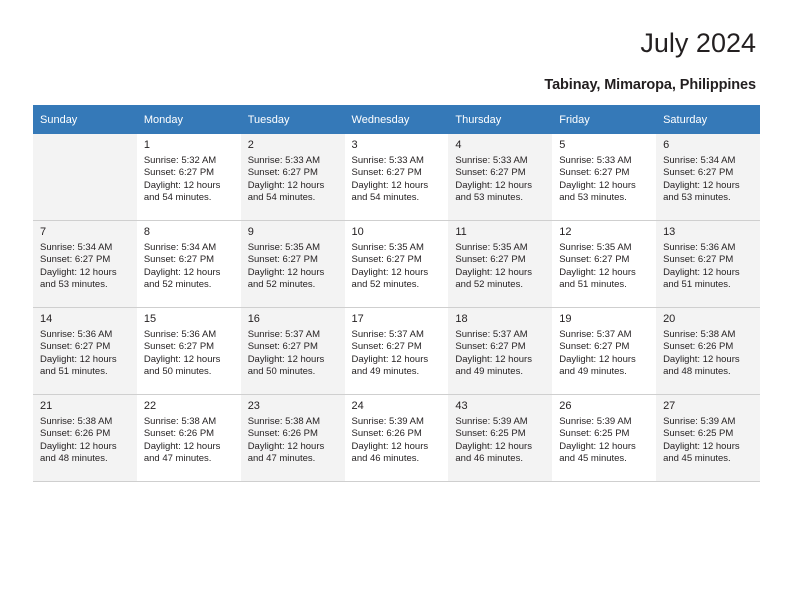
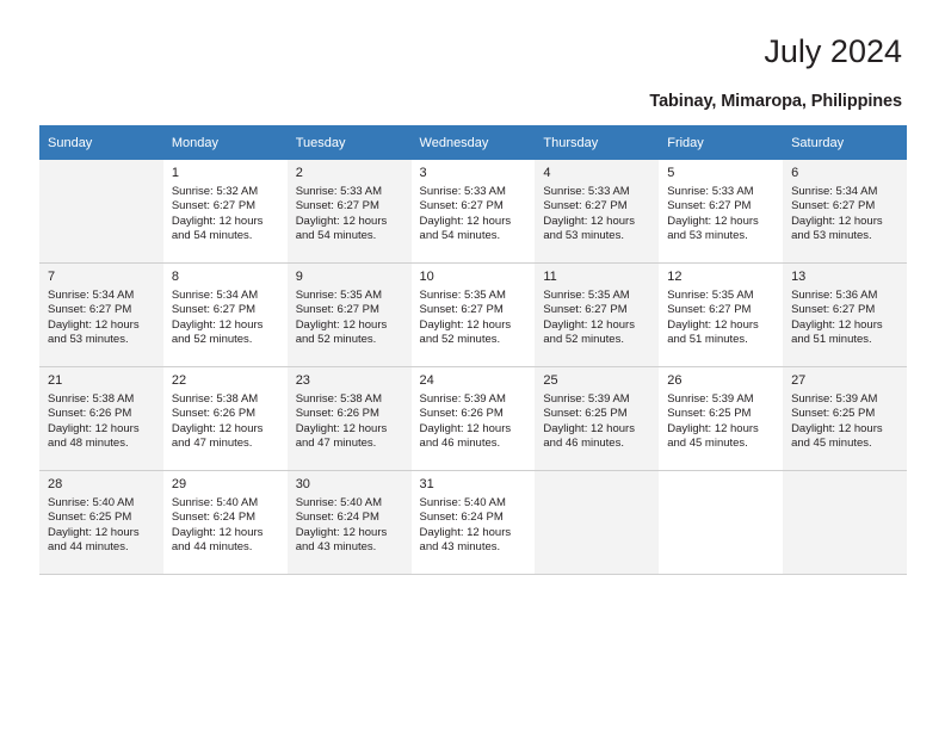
  July 2024
  Tabinay, Mimaropa, Philippines
  Sunday	Monday	Tuesday	Wednesday	Thursday	Friday	Saturday
  	1Sunrise: 5:32 AMSunset: 6:27 PMDaylight: 12 hoursand 54 minutes.	2Sunrise: 5:33 AMSunset: 6:27 PMDaylight: 12 hoursand 54 minutes.	3Sunrise: 5:33 AMSunset: 6:27 PMDaylight: 12 hoursand 54 minutes.	4Sunrise: 5:33 AMSunset: 6:27 PMDaylight: 12 hoursand 53 minutes.	5Sunrise: 5:33 AMSunset: 6:27 PMDaylight: 12 hoursand 53 minutes.	6Sunrise: 5:34 AMSunset: 6:27 PMDaylight: 12 hoursand 53 minutes.
  7Sunrise: 5:34 AMSunset: 6:27 PMDaylight: 12 hoursand 53 minutes.	8Sunrise: 5:34 AMSunset: 6:27 PMDaylight: 12 hoursand 52 minutes.	9Sunrise: 5:35 AMSunset: 6:27 PMDaylight: 12 hoursand 52 minutes.	10Sunrise: 5:35 AMSunset: 6:27 PMDaylight: 12 hoursand 52 minutes.	11Sunrise: 5:35 AMSunset: 6:27 PMDaylight: 12 hoursand 52 minutes.	12Sunrise: 5:35 AMSunset: 6:27 PMDaylight: 12 hoursand 51 minutes.	13Sunrise: 5:36 AMSunset: 6:27 PMDaylight: 12 hoursand 51 minutes.
- 14Sunrise: 5:36 AMSunset: 6:27 PMDaylight: 12 hoursand 51 minutes.	15Sunrise: 5:36 AMSunset: 6:27 PMDaylight: 12 hoursand 50 minutes.	16Sunrise: 5:37 AMSunset: 6:27 PMDaylight: 12 hoursand 50 minutes.	17Sunrise: 5:37 AMSunset: 6:27 PMDaylight: 12 hoursand 49 minutes.	18Sunrise: 5:37 AMSunset: 6:27 PMDaylight: 12 hoursand 49 minutes.	19Sunrise: 5:37 AMSunset: 6:27 PMDaylight: 12 hoursand 49 minutes.	20Sunrise: 5:38 AMSunset: 6:26 PMDaylight: 12 hoursand 48 minutes.
- 21Sunrise: 5:38 AMSunset: 6:26 PMDaylight: 12 hoursand 48 minutes.	22Sunrise: 5:38 AMSunset: 6:26 PMDaylight: 12 hoursand 47 minutes.	23Sunrise: 5:38 AMSunset: 6:26 PMDaylight: 12 hoursand 47 minutes.	24Sunrise: 5:39 AMSunset: 6:26 PMDaylight: 12 hoursand 46 minutes.	43Sunrise: 5:39 AMSunset: 6:25 PMDaylight: 12 hoursand 46 minutes.	26Sunrise: 5:39 AMSunset: 6:25 PMDaylight: 12 hoursand 45 minutes.	27Sunrise: 5:39 AMSunset: 6:25 PMDaylight: 12 hoursand 45 minutes.
+ 21Sunrise: 5:38 AMSunset: 6:26 PMDaylight: 12 hoursand 48 minutes.	22Sunrise: 5:38 AMSunset: 6:26 PMDaylight: 12 hoursand 47 minutes.	23Sunrise: 5:38 AMSunset: 6:26 PMDaylight: 12 hoursand 47 minutes.	24Sunrise: 5:39 AMSunset: 6:26 PMDaylight: 12 hoursand 46 minutes.	25Sunrise: 5:39 AMSunset: 6:25 PMDaylight: 12 hoursand 46 minutes.	26Sunrise: 5:39 AMSunset: 6:25 PMDaylight: 12 hoursand 45 minutes.	27Sunrise: 5:39 AMSunset: 6:25 PMDaylight: 12 hoursand 45 minutes.
+ 28Sunrise: 5:40 AMSunset: 6:25 PMDaylight: 12 hoursand 44 minutes.	29Sunrise: 5:40 AMSunset: 6:24 PMDaylight: 12 hoursand 44 minutes.	30Sunrise: 5:40 AMSunset: 6:24 PMDaylight: 12 hoursand 43 minutes.	31Sunrise: 5:40 AMSunset: 6:24 PMDaylight: 12 hoursand 43 minutes.
